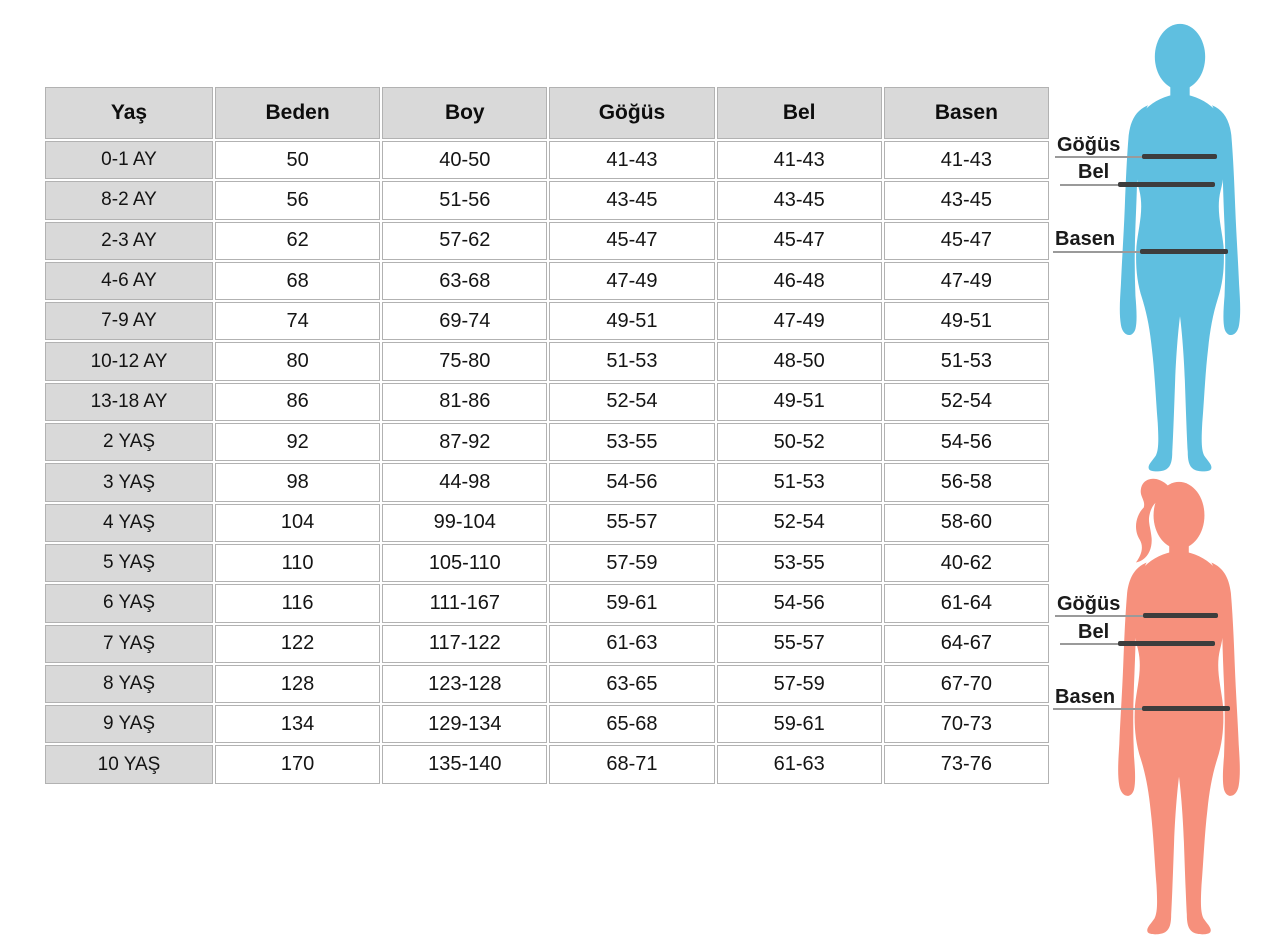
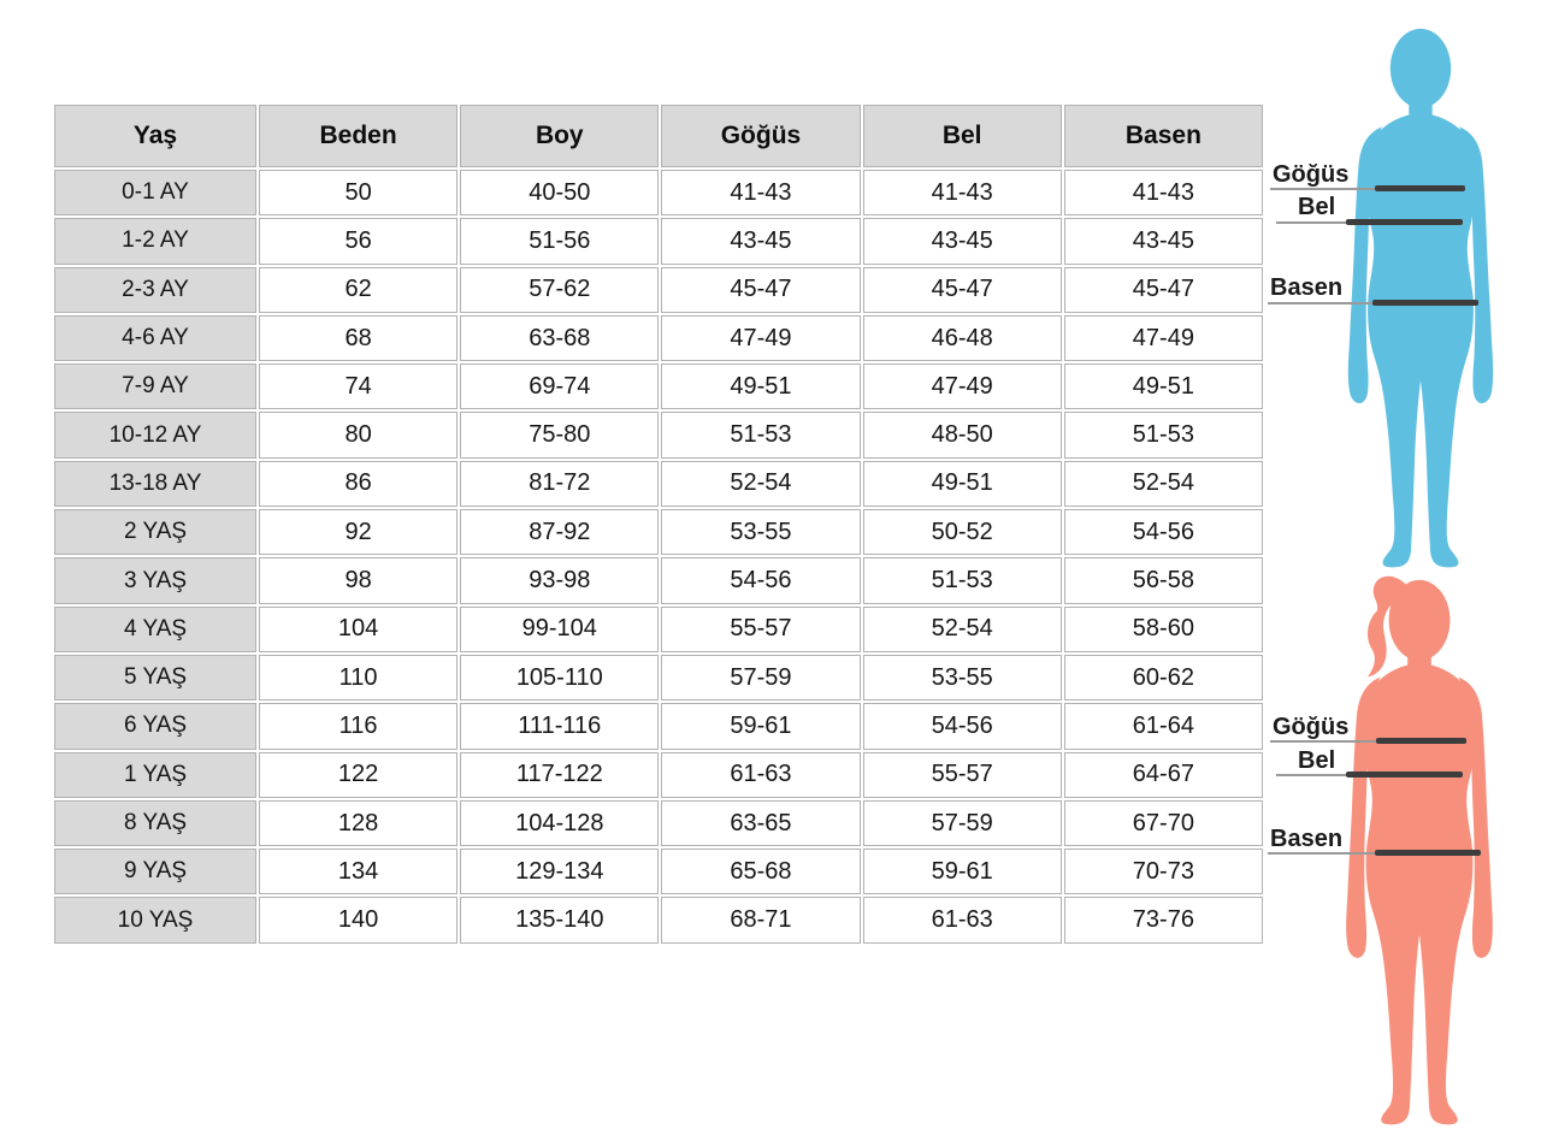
  Yaş	Beden	Boy	Göğüs	Bel	Basen
  0-1 AY	50	40-50	41-43	41-43	41-43
- 8-2 AY	56	51-56	43-45	43-45	43-45
+ 1-2 AY	56	51-56	43-45	43-45	43-45
  2-3 AY	62	57-62	45-47	45-47	45-47
  4-6 AY	68	63-68	47-49	46-48	47-49
  7-9 AY	74	69-74	49-51	47-49	49-51
  10-12 AY	80	75-80	51-53	48-50	51-53
- 13-18 AY	86	81-86	52-54	49-51	52-54
+ 13-18 AY	86	81-72	52-54	49-51	52-54
  2 YAŞ	92	87-92	53-55	50-52	54-56
- 3 YAŞ	98	44-98	54-56	51-53	56-58
+ 3 YAŞ	98	93-98	54-56	51-53	56-58
  4 YAŞ	104	99-104	55-57	52-54	58-60
- 5 YAŞ	110	105-110	57-59	53-55	40-62
+ 5 YAŞ	110	105-110	57-59	53-55	60-62
- 6 YAŞ	116	111-167	59-61	54-56	61-64
+ 6 YAŞ	116	111-116	59-61	54-56	61-64
- 7 YAŞ	122	117-122	61-63	55-57	64-67
+ 1 YAŞ	122	117-122	61-63	55-57	64-67
- 8 YAŞ	128	123-128	63-65	57-59	67-70
+ 8 YAŞ	128	104-128	63-65	57-59	67-70
  9 YAŞ	134	129-134	65-68	59-61	70-73
- 10 YAŞ	170	135-140	68-71	61-63	73-76
+ 10 YAŞ	140	135-140	68-71	61-63	73-76
  Göğüs
  Bel
  Basen
  Göğüs
  Bel
  Basen
